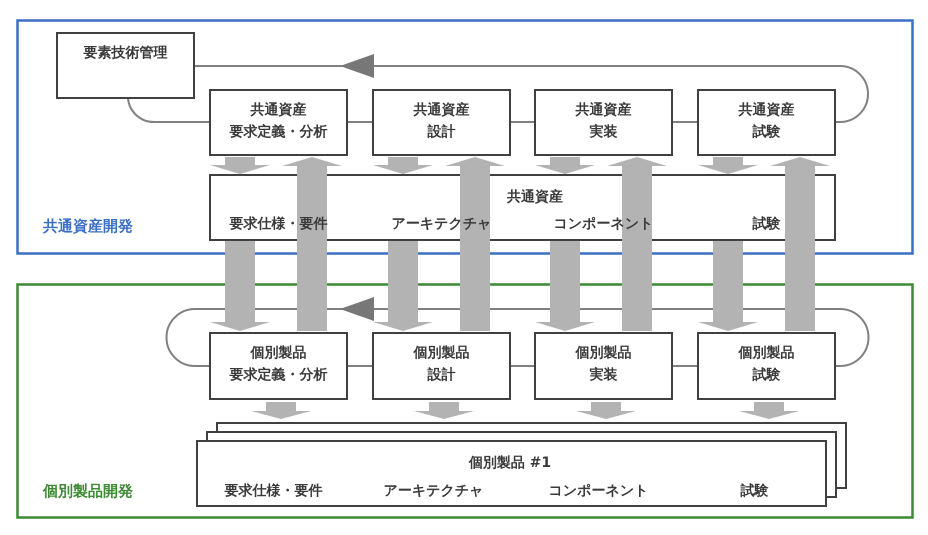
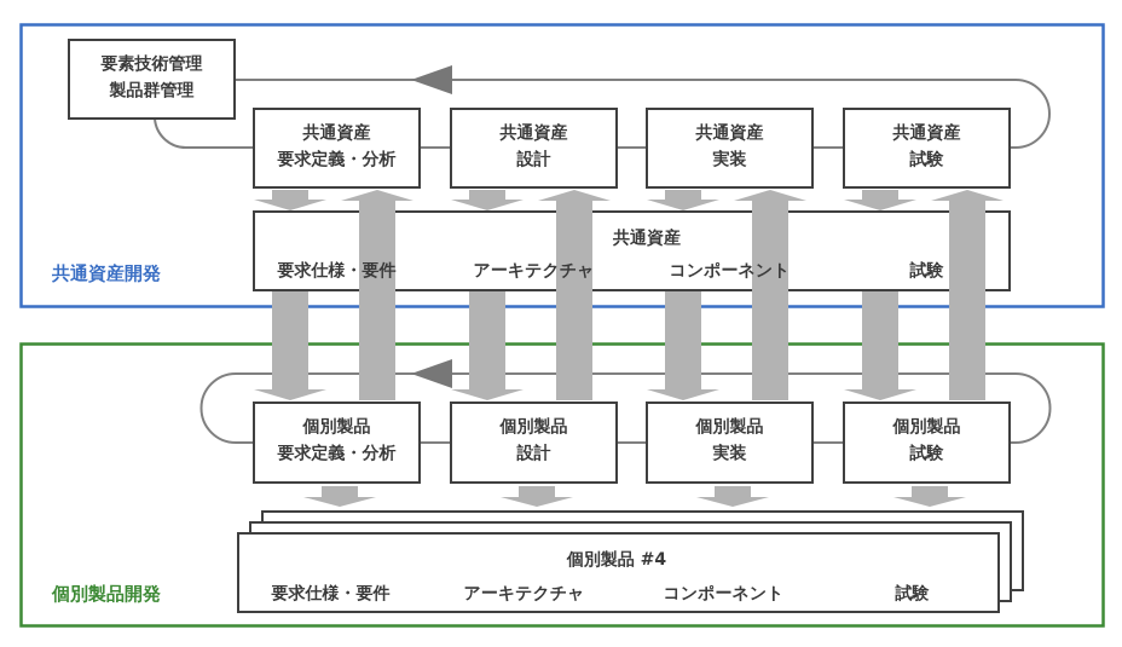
  要素技術管理
+ 製品群管理
  共通資産
  要求定義・分析
  共通資産
  設計
  共通資産
  実装
  共通資産
  試験
  共通資産
  要求仕様・要件
  アーキテクチャ
  コンポーネント
  試験
  個別製品
  要求定義・分析
  個別製品
  設計
  個別製品
  実装
  個別製品
  試験
- 個別製品 #1
+ 個別製品 #4
  要求仕様・要件
  アーキテクチャ
  コンポーネント
  試験
  共通資産開発
  個別製品開発
